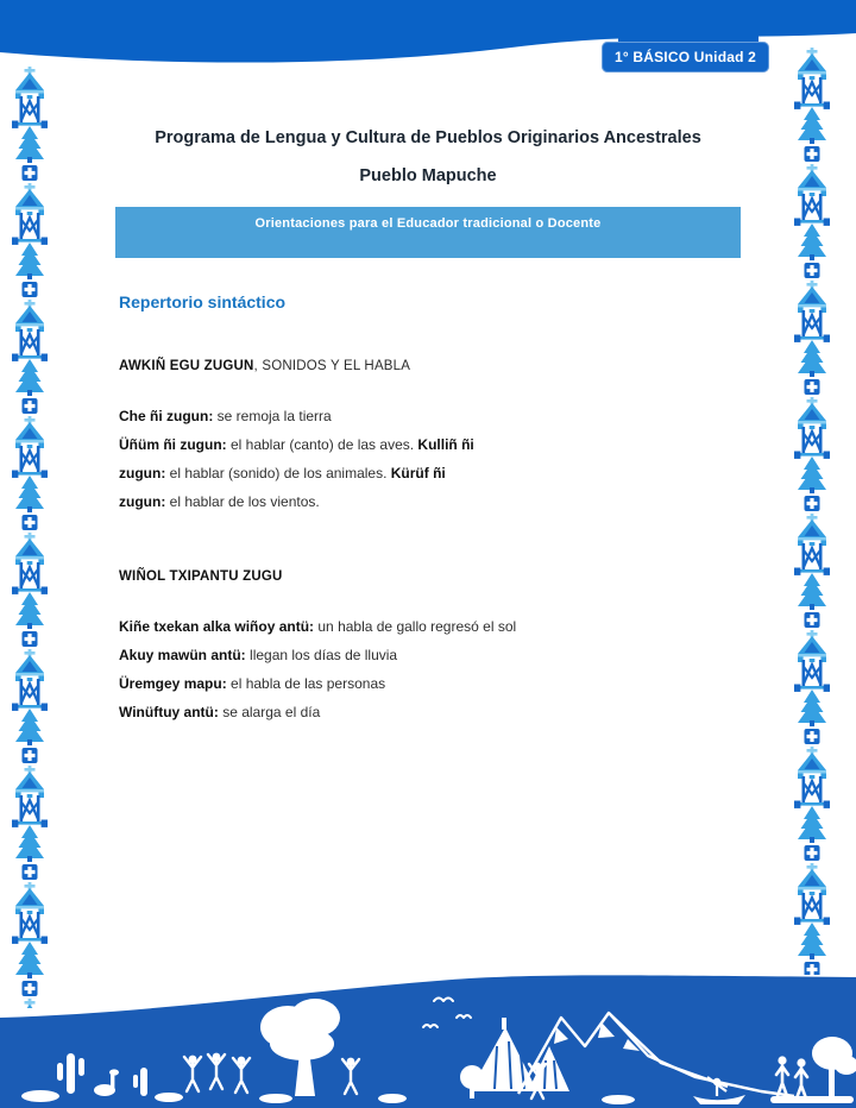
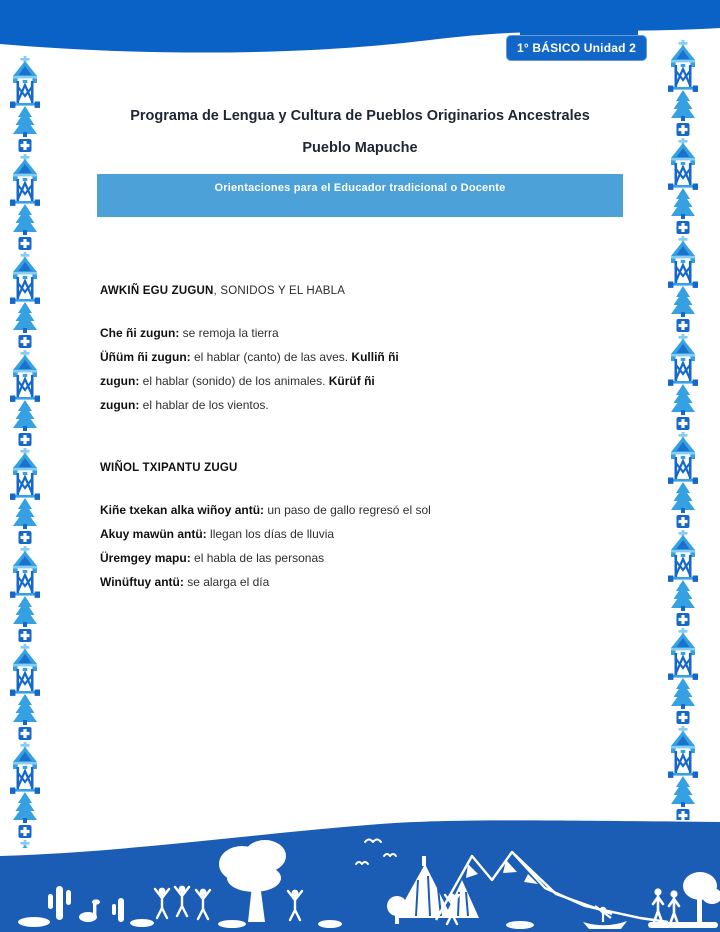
  1° BÁSICO Unidad 2
  Programa de Lengua y Cultura de Pueblos Originarios Ancestrales
  Pueblo Mapuche
  Orientaciones para el Educador tradicional o Docente
- Repertorio sintáctico
  AWKIÑ EGU ZUGUN, SONIDOS Y EL HABLA
  Che ñi zugun: se remoja la tierra
  Üñüm ñi zugun: el hablar (canto) de las aves. Kulliñ ñi
  zugun: el hablar (sonido) de los animales. Kürüf ñi
  zugun: el hablar de los vientos.
  WIÑOL TXIPANTU ZUGU
- Kiñe txekan alka wiñoy antü: un habla de gallo regresó el sol
+ Kiñe txekan alka wiñoy antü: un paso de gallo regresó el sol
  Akuy mawün antü: llegan los días de lluvia
  Üremgey mapu: el habla de las personas
  Winüftuy antü: se alarga el día
